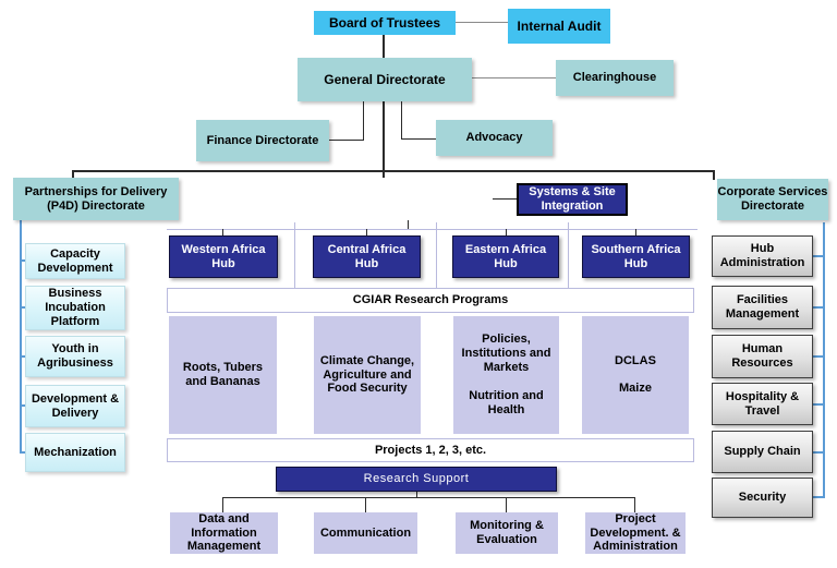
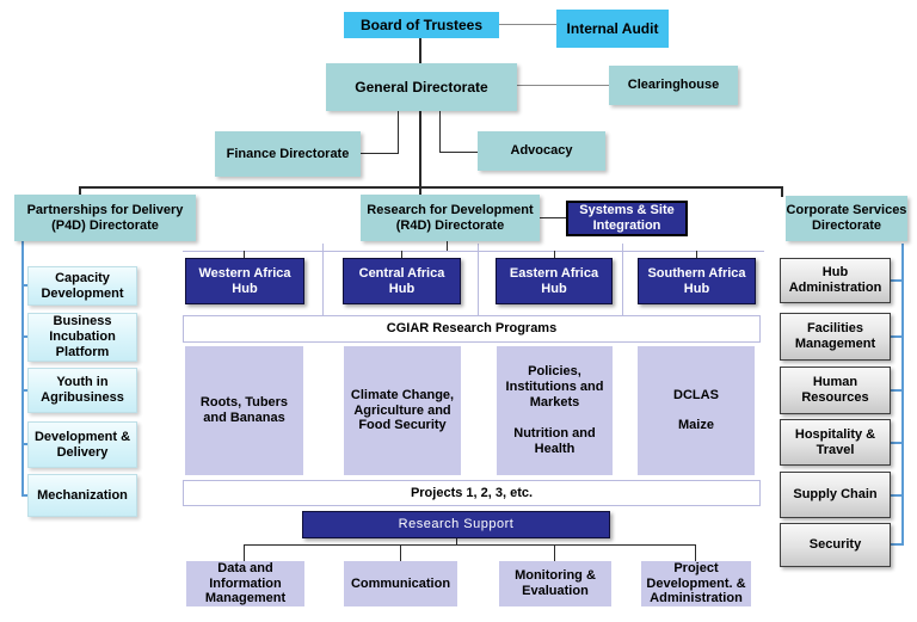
  Board of Trustees
  Internal Audit
  General Directorate
  Clearinghouse
  Finance Directorate
  Advocacy
  Partnerships for Delivery
  (P4D) Directorate
+ Research for Development
+ (R4D) Directorate
  Systems & Site
  Integration
  Corporate Services
  Directorate
  Capacity
  Development
  Business
  Incubation
  Platform
  Youth in
  Agribusiness
  Development &
  Delivery
  Mechanization
  Western Africa
  Hub
  Central Africa
  Hub
  Eastern Africa
  Hub
  Southern Africa
  Hub
  CGIAR Research Programs
  Roots, Tubers
  and Bananas
  Climate Change,
  Agriculture and
  Food Security
  Policies,
  Institutions and
  Markets
  Nutrition and
  Health
  DCLAS
  Maize
  Projects 1, 2, 3, etc.
  Research Support
  Data and
  Information
  Management
  Communication
  Monitoring &
  Evaluation
  Project
  Development. &
  Administration
  Hub
  Administration
  Facilities
  Management
  Human
  Resources
  Hospitality &
  Travel
  Supply Chain
  Security
